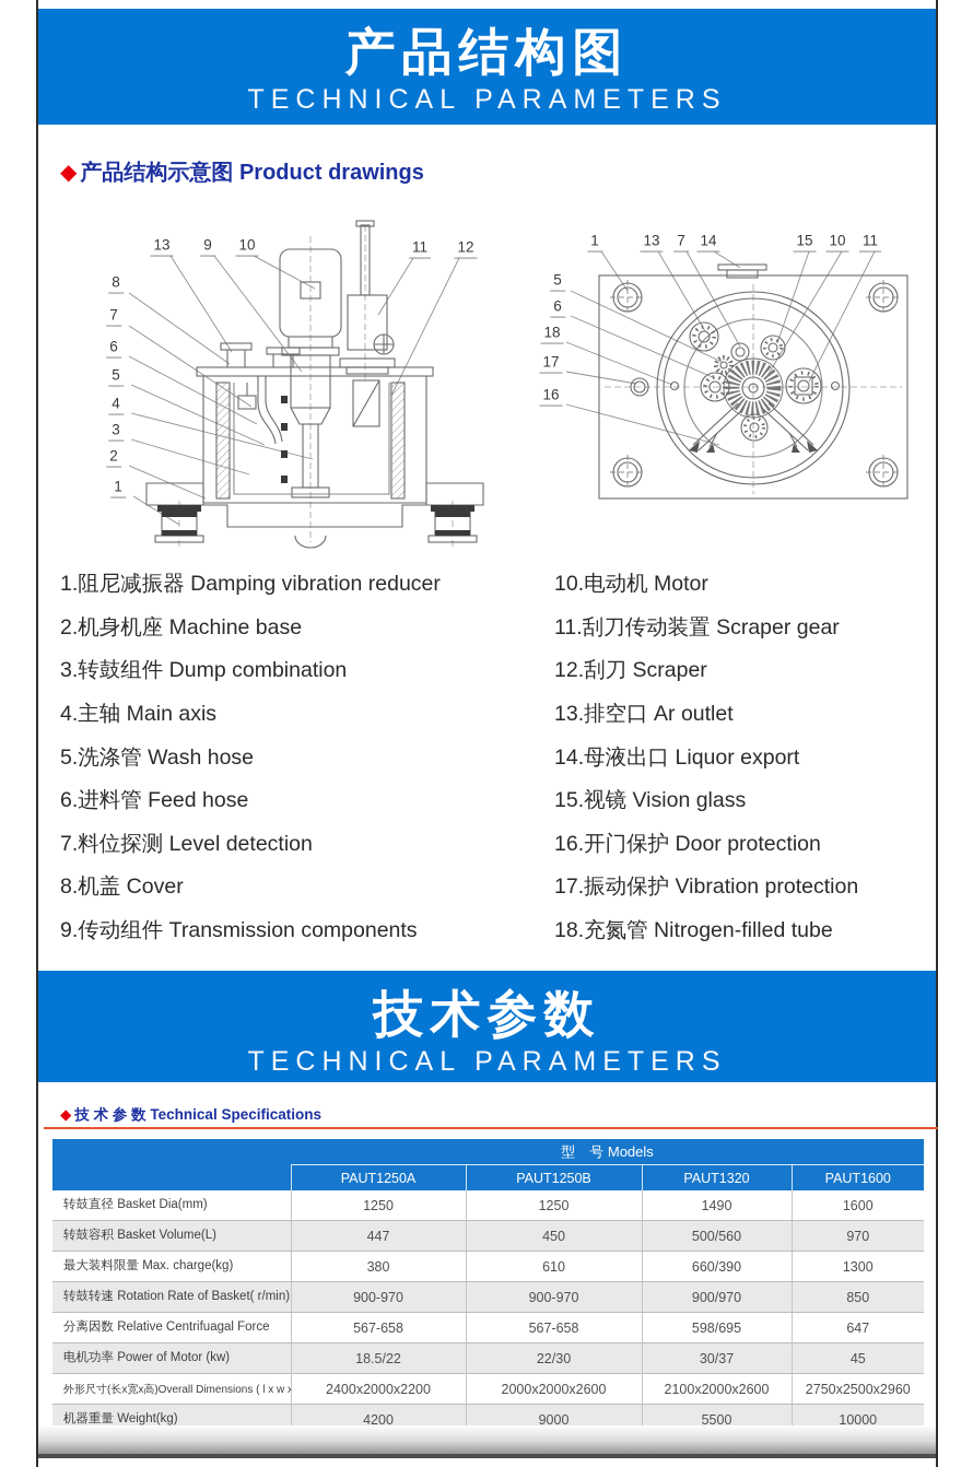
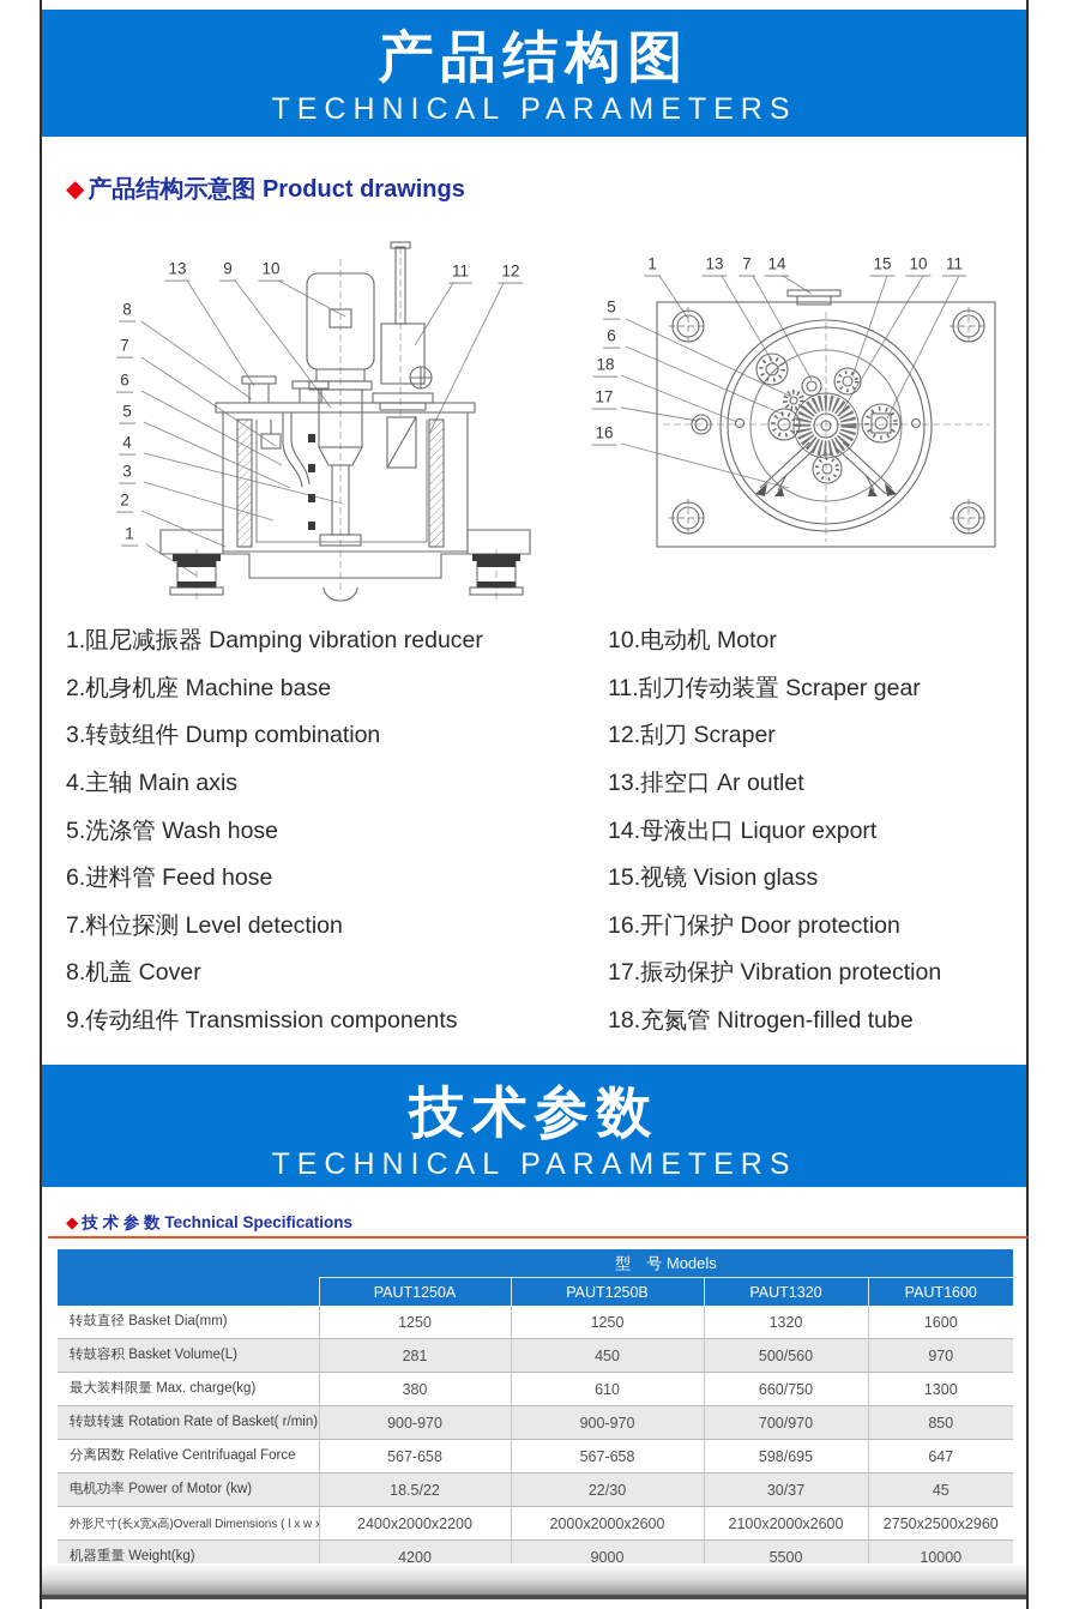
  产品结构图
  TECHNICAL PARAMETERS
  ◆ 产品结构示意图 Product drawings
  13
  9
  10
  11
  12
  8
  7
  6
  5
  4
  3
  2
  1
  1
  13
  7
  14
  15
  10
  11
  5
  6
  18
  17
  16
  1.阻尼减振器 Damping vibration reducer
  2.机身机座 Machine base
  3.转鼓组件 Dump combination
  4.主轴 Main axis
  5.洗涤管 Wash hose
  6.进料管 Feed hose
  7.料位探测 Level detection
  8.机盖 Cover
  9.传动组件 Transmission components
  10.电动机 Motor
  11.刮刀传动装置 Scraper gear
  12.刮刀 Scraper
  13.排空口 Ar outlet
  14.母液出口 Liquor export
  15.视镜 Vision glass
  16.开门保护 Door protection
  17.振动保护 Vibration protection
  18.充氮管 Nitrogen-filled tube
  技术参数
  TECHNICAL PARAMETERS
  ◆ 技 术 参 数 Technical Specifications
  	型 号 Models
  PAUT1250A	PAUT1250B	PAUT1320	PAUT1600
- 转鼓直径 Basket Dia(mm)	1250	1250	1490	1600
+ 转鼓直径 Basket Dia(mm)	1250	1250	1320	1600
- 转鼓容积 Basket Volume(L)	447	450	500/560	970
+ 转鼓容积 Basket Volume(L)	281	450	500/560	970
- 最大装料限量 Max. charge(kg)	380	610	660/390	1300
+ 最大装料限量 Max. charge(kg)	380	610	660/750	1300
- 转鼓转速 Rotation Rate of Basket( r/min)	900-970	900-970	900/970	850
+ 转鼓转速 Rotation Rate of Basket( r/min)	900-970	900-970	700/970	850
  分离因数 Relative Centrifuagal Force	567-658	567-658	598/695	647
  电机功率 Power of Motor (kw)	18.5/22	22/30	30/37	45
  外形尺寸(长x宽x高)Overall Dimensions ( l x w x	2400x2000x2200	2000x2000x2600	2100x2000x2600	2750x2500x2960
  机器重量 Weight(kg)	4200	9000	5500	10000
